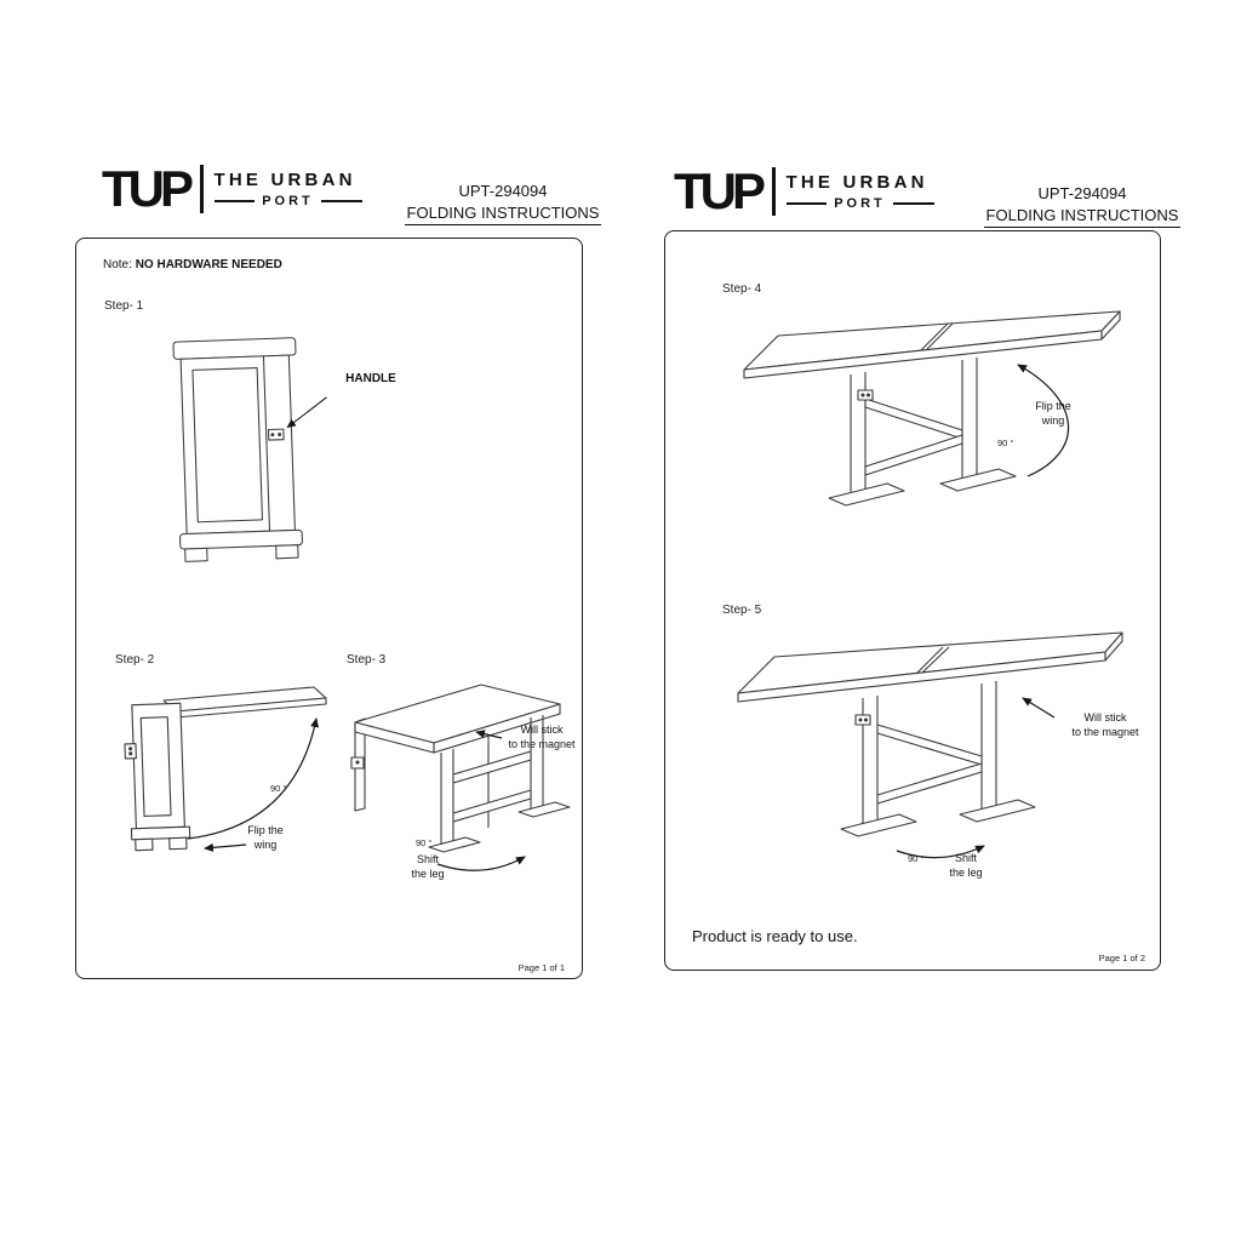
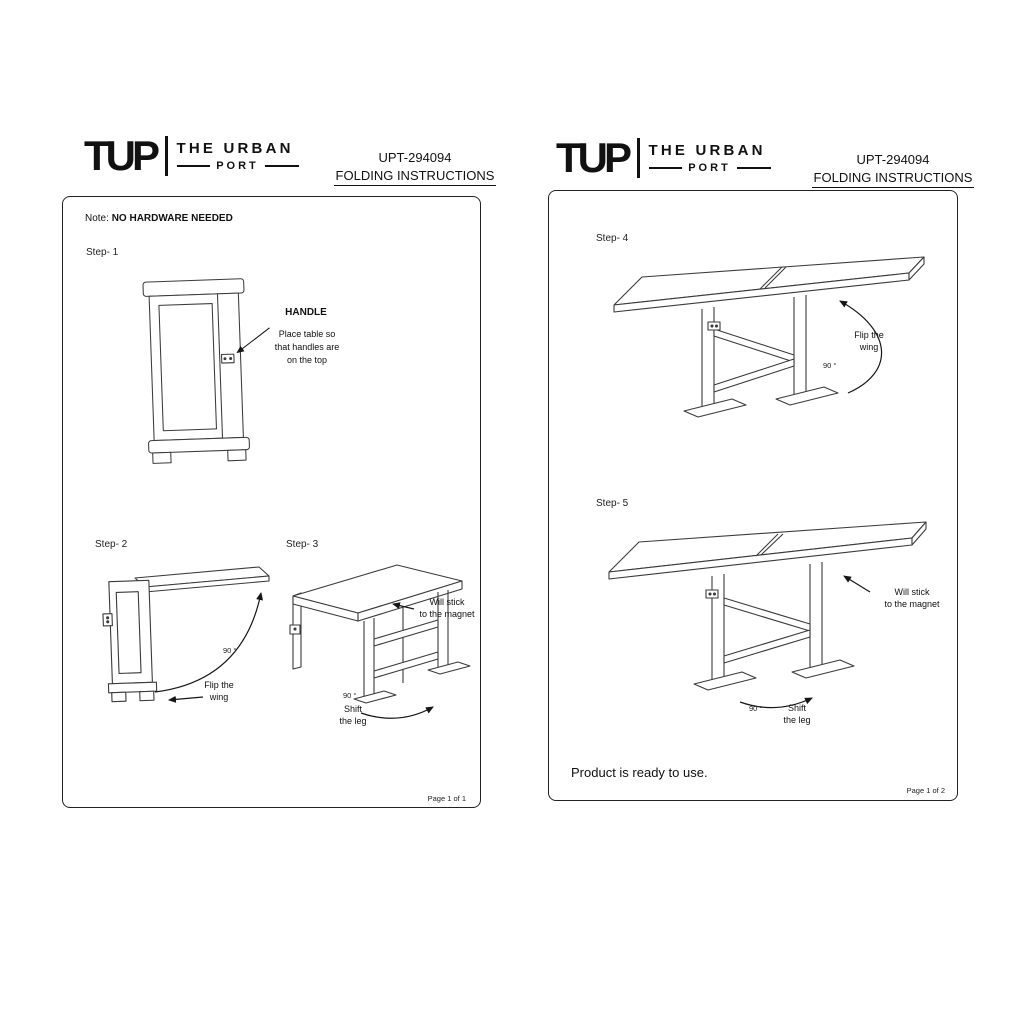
  TUP
  THE URBAN
  PORT
  UPT-294094
  FOLDING INSTRUCTIONS
  Note: NO HARDWARE NEEDED
  Step- 1
  HANDLE
+ Place table so
+ that handles are
+ on the top
  Step- 2
  90 °
  Flip the
  wing
  Step- 3
  Will stick
  to the magnet
  90 °
  Shift
  the leg
  Page 1 of 1
  TUP
  THE URBAN
  PORT
  UPT-294094
  FOLDING INSTRUCTIONS
  Step- 4
  Flip the
  wing
  90 °
  Step- 5
  Will stick
  to the magnet
  90 °
  Shift
  the leg
  Product is ready to use.
  Page 1 of 2
